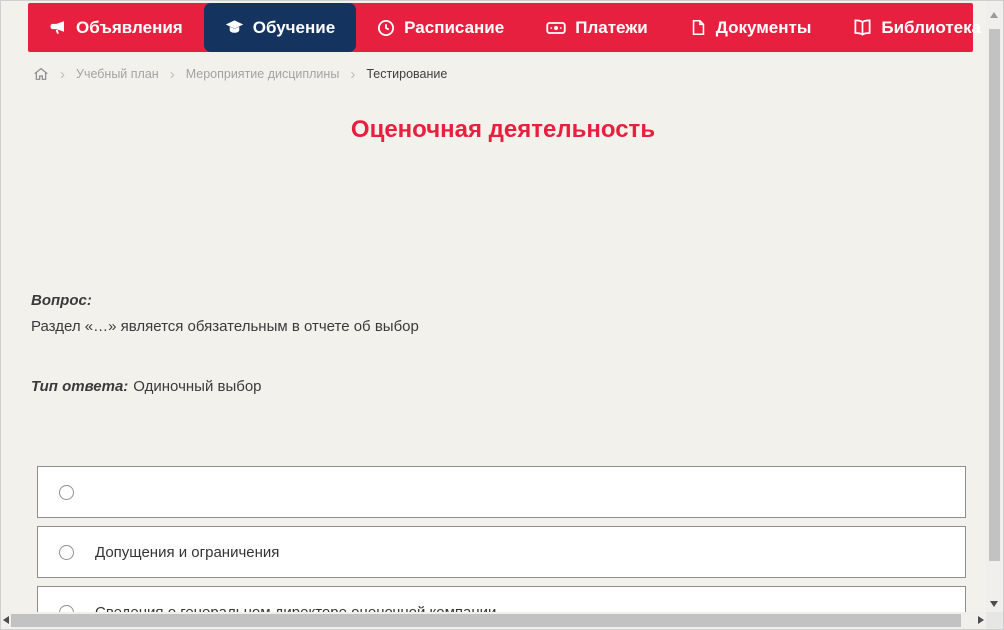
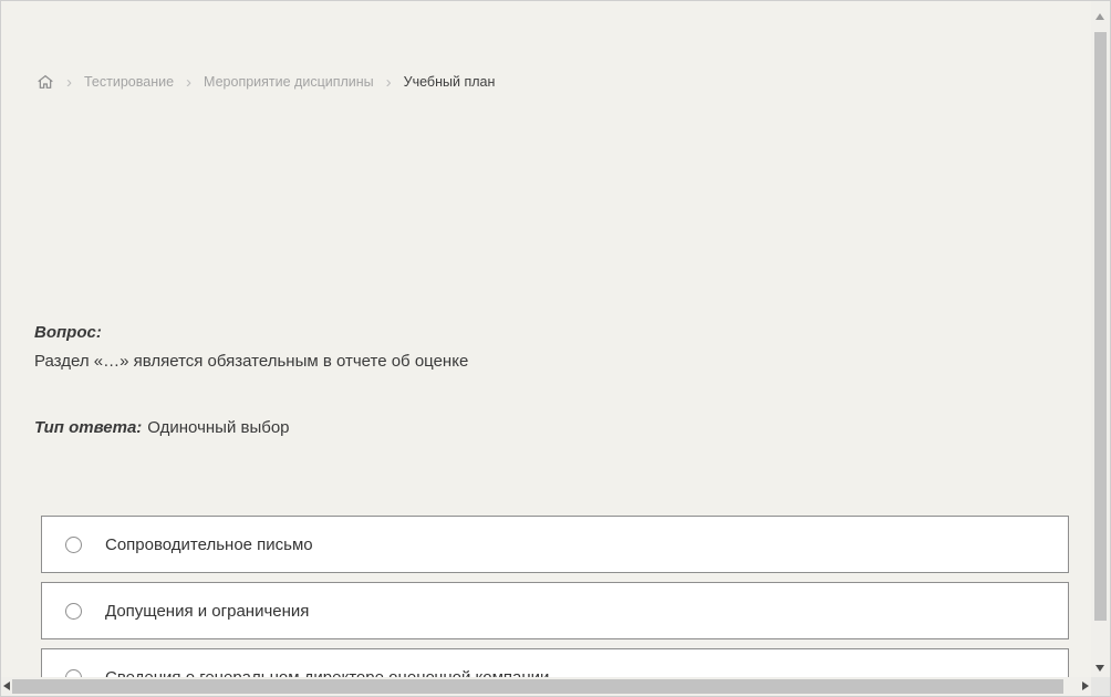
- Объявления
- Обучение
- Расписание
- Платежи
- Документы
- Библиотека
  ›
- Учебный план
+ Тестирование
  ›
  Мероприятие дисциплины
  ›
- Тестирование
+ Учебный план
- Оценочная деятельность
  Вопрос:
- Раздел «…» является обязательным в отчете об выбор
+ Раздел «…» является обязательным в отчете об оценке
  Тип ответа: Одиночный выбор
+ Сопроводительное письмо
  Допущения и ограничения
